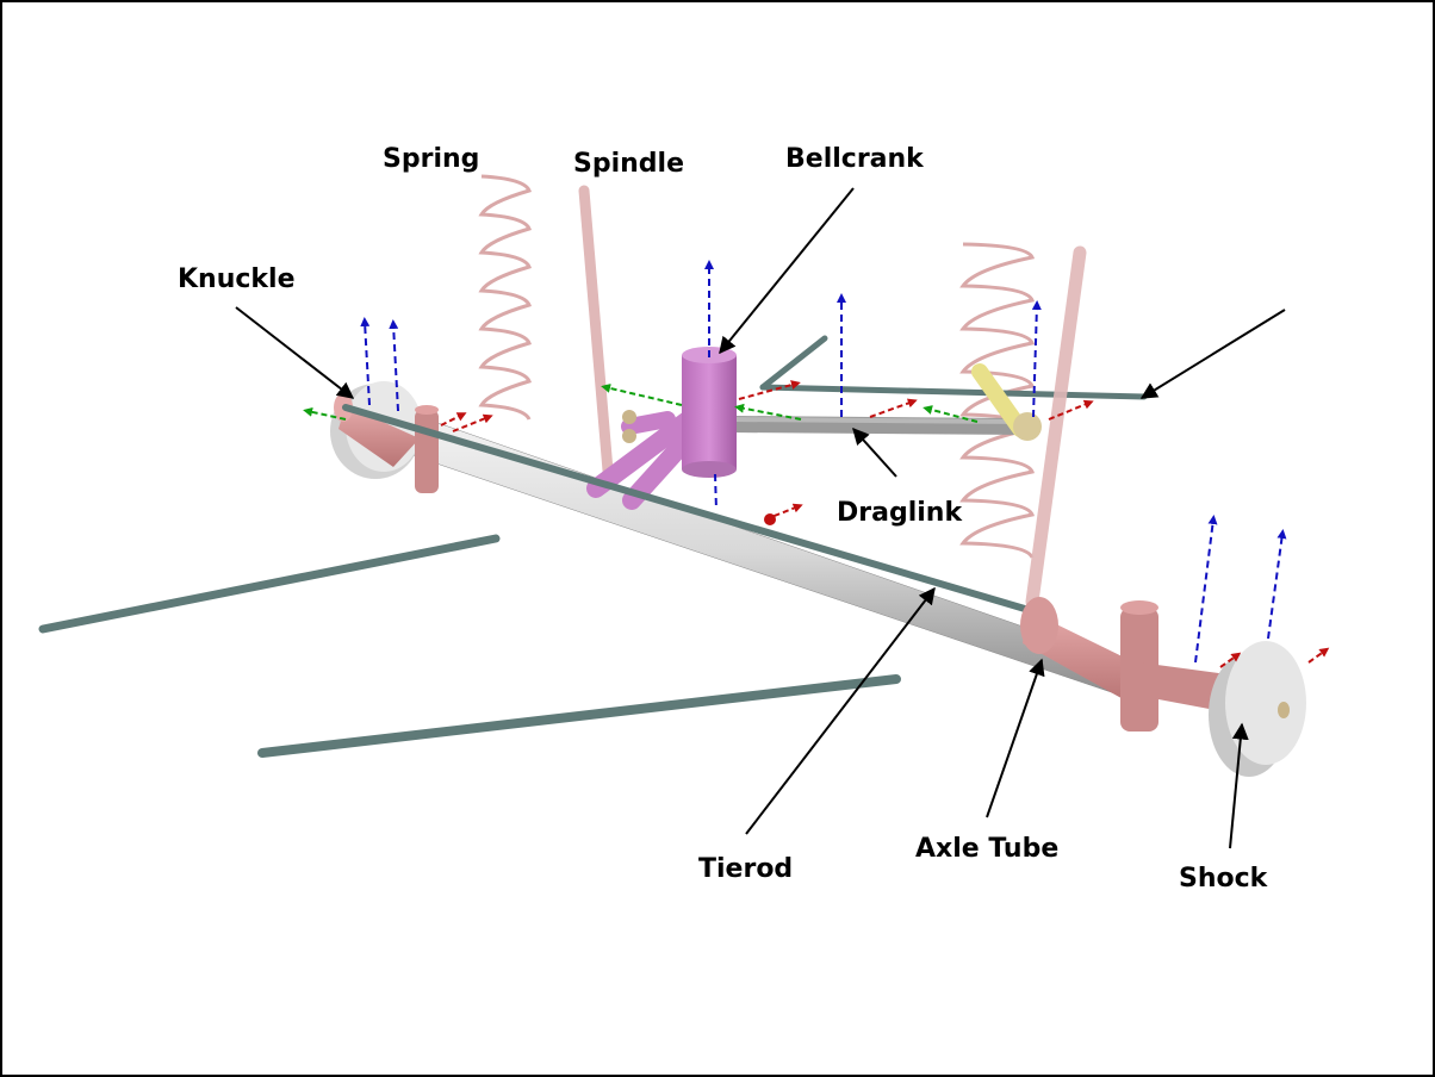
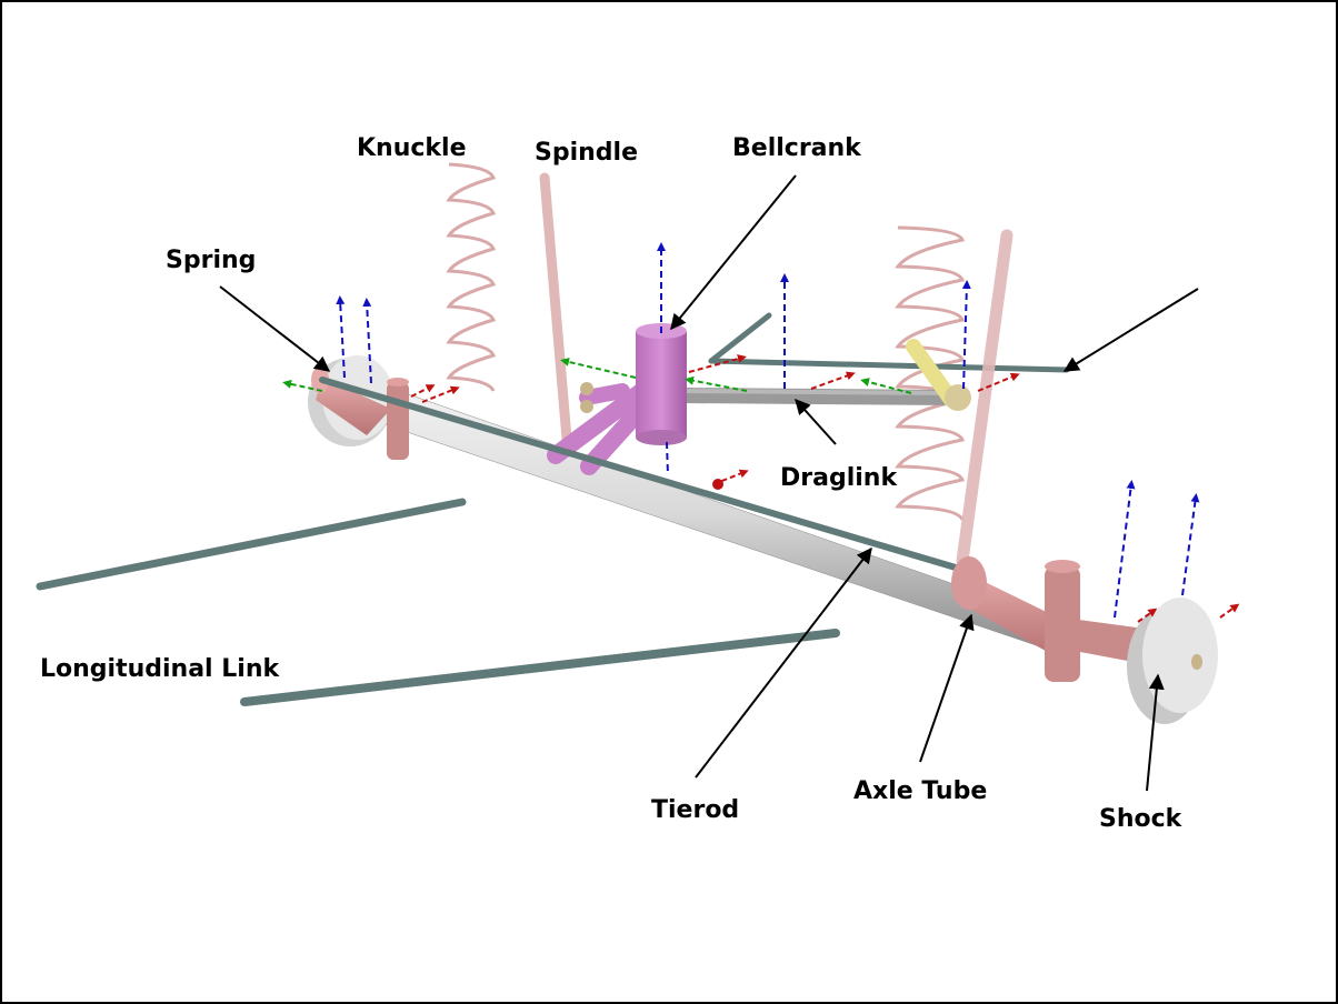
- Spring
+ Knuckle
  Spindle
  Bellcrank
- Knuckle
+ Spring
  Draglink
+ Longitudinal Link
  Tierod
  Axle Tube
  Shock
